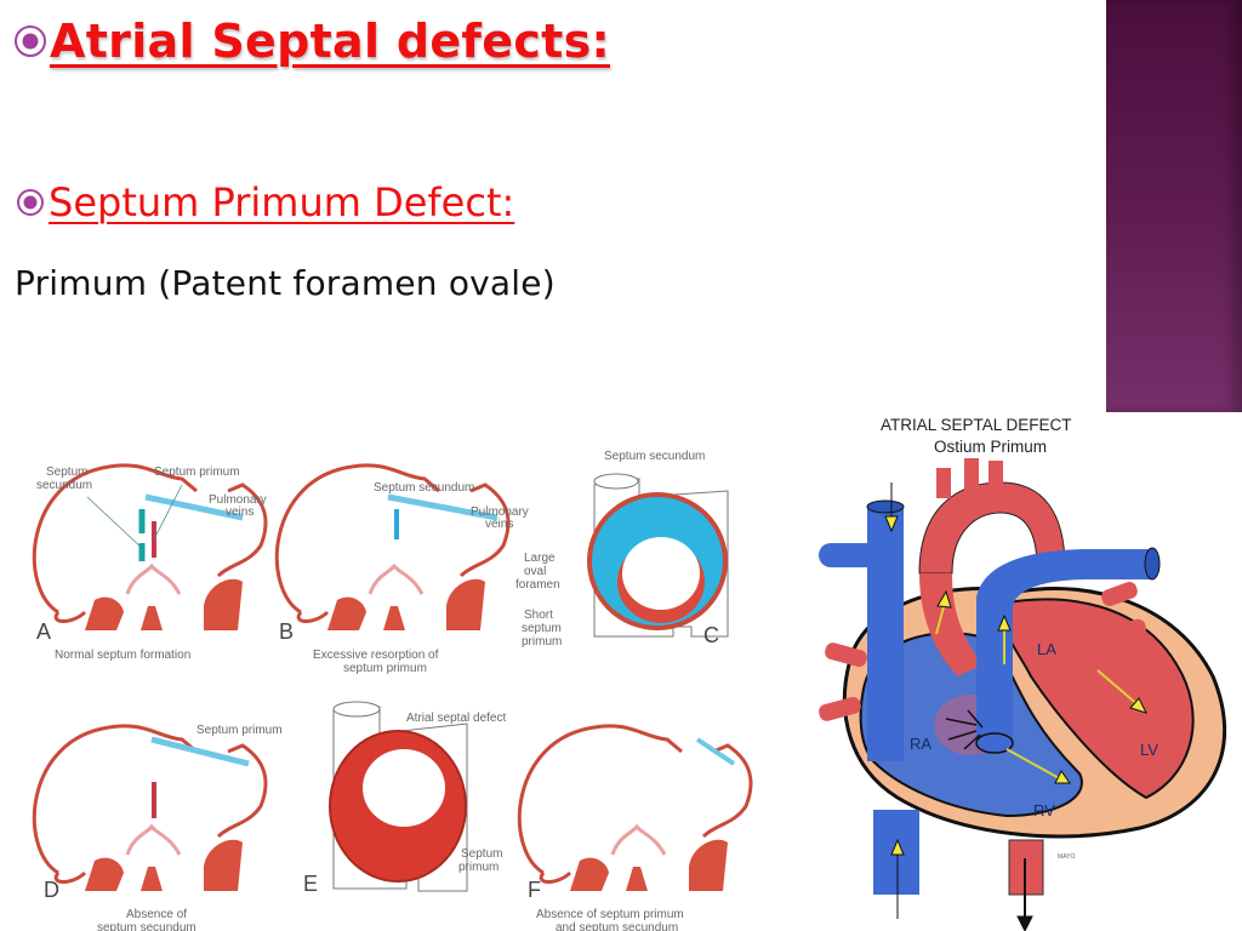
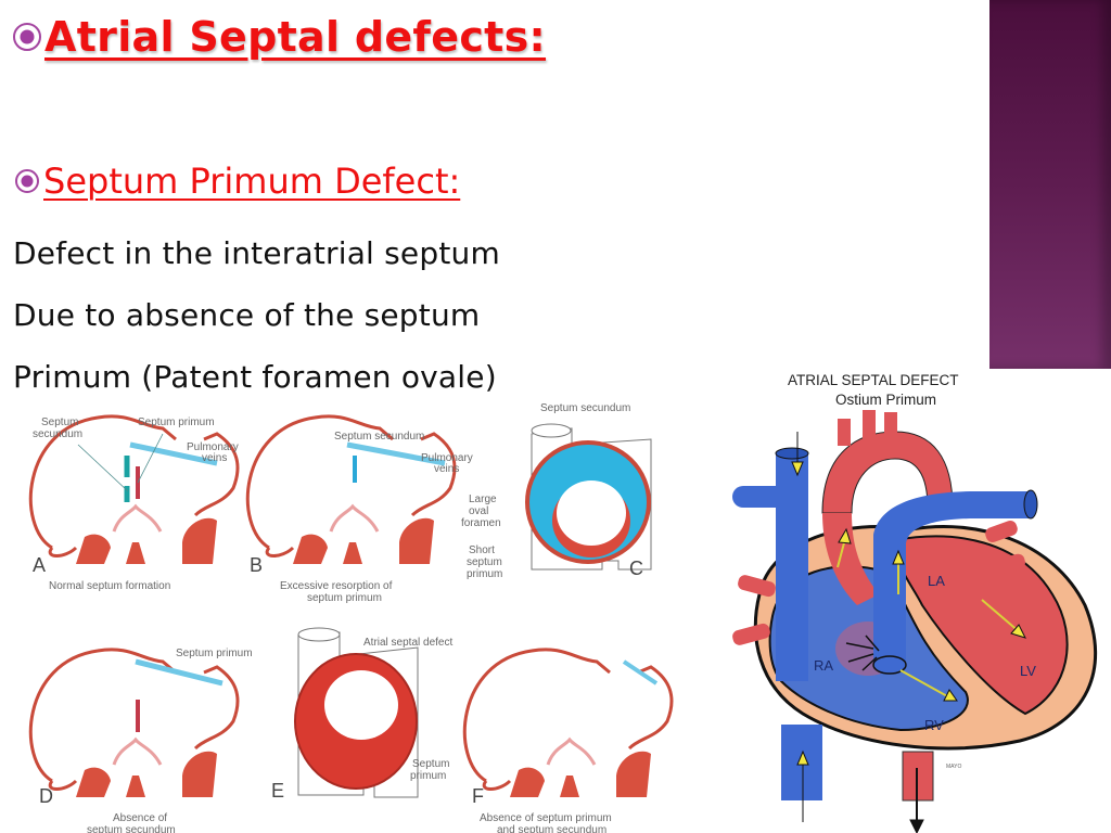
  Atrial Septal defects:
  Septum Primum Defect:
+ Defect in the interatrial septum
+ Due to absence of the septum
  Primum (Patent foramen ovale)
  Septum
  secundum
  Septum primum
  Pulmonary
  veins
  A
  Normal septum formation
  Septum secundum
  Pulmonary
  veins
  B
  Excessive resorption of
  septum primum
  Septum secundum
  Large
  oval
  foramen
  Short
  septum
  primum
  C
  Septum primum
  D
  Absence of
  septum secundum
  Atrial septal defect
  Septum
  primum
  E
  F
  Absence of septum primum
  and septum secundum
  ATRIAL SEPTAL DEFECT
  Ostium Primum
  LA
  RA
  LV
  RV
